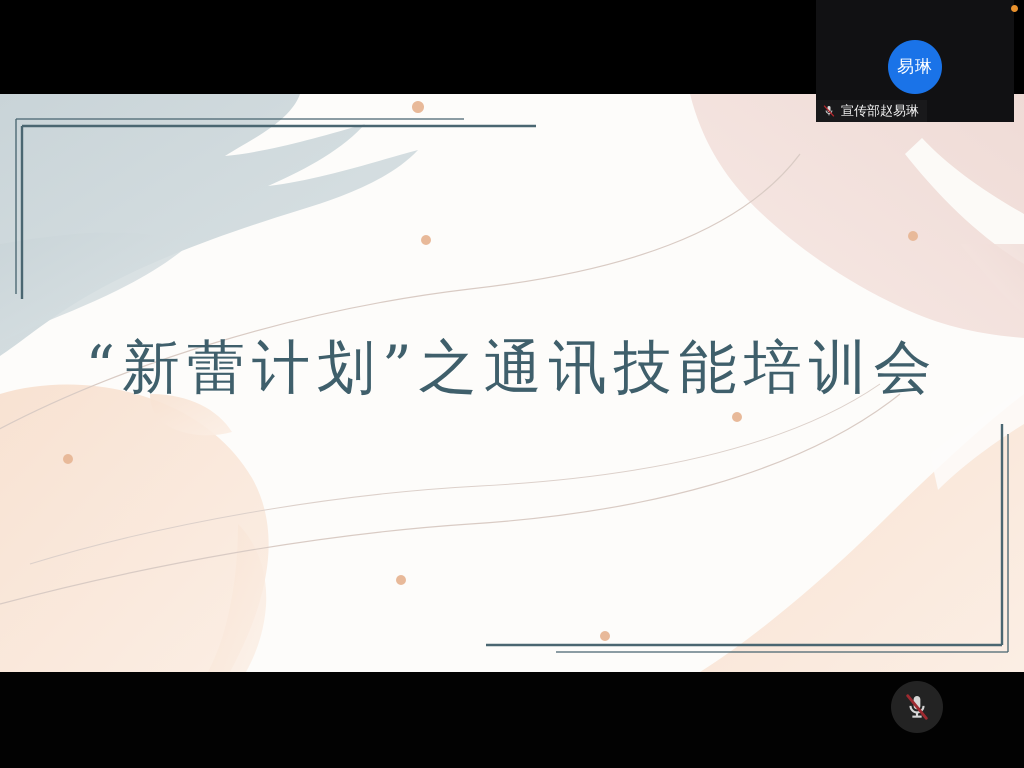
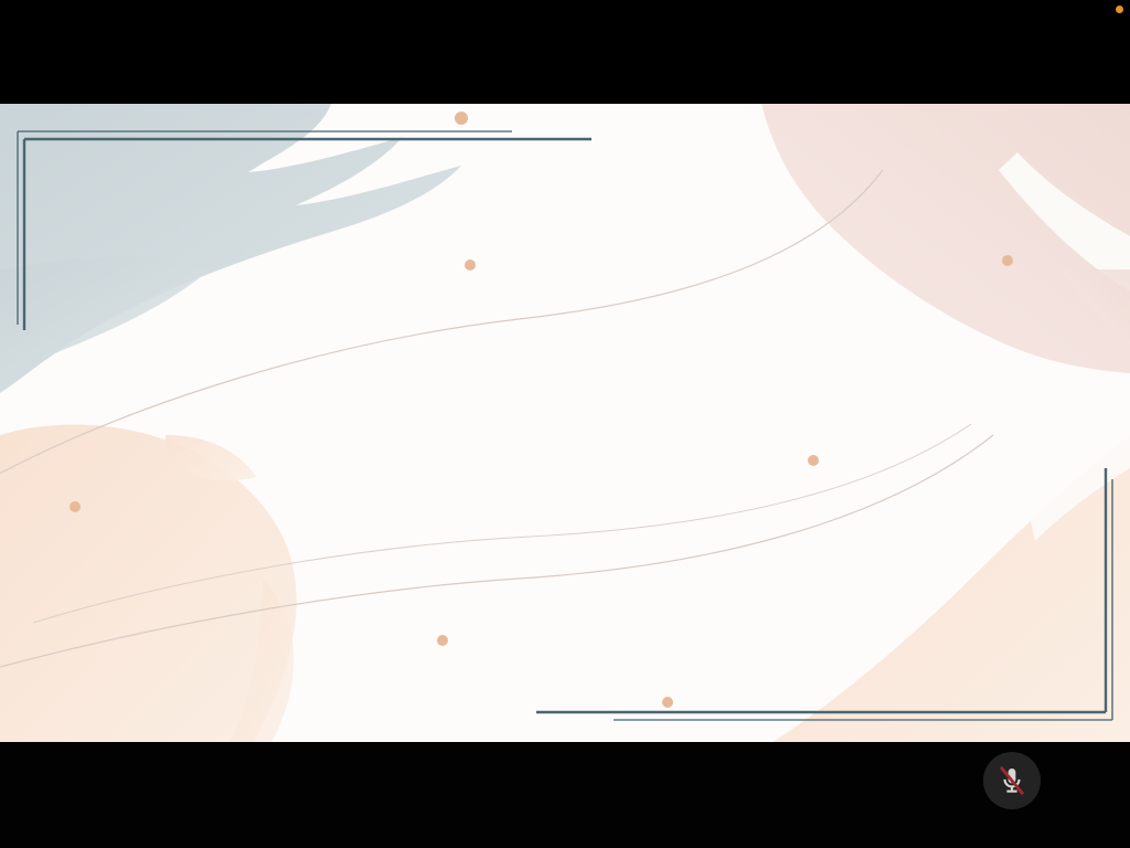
- “新蕾计划”之通讯技能培训会
- 易琳
- 宣传部赵易琳
